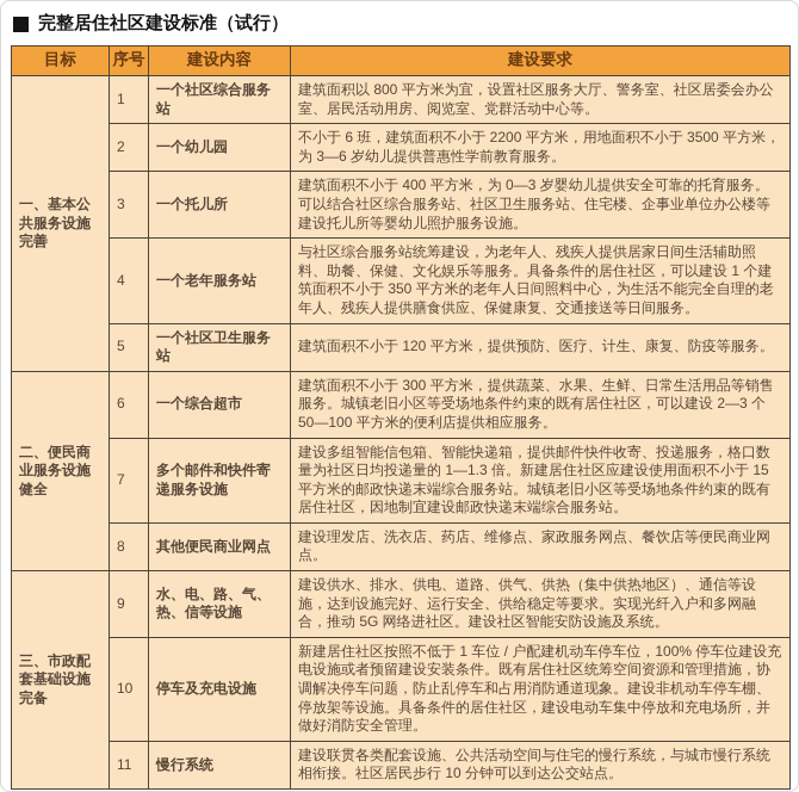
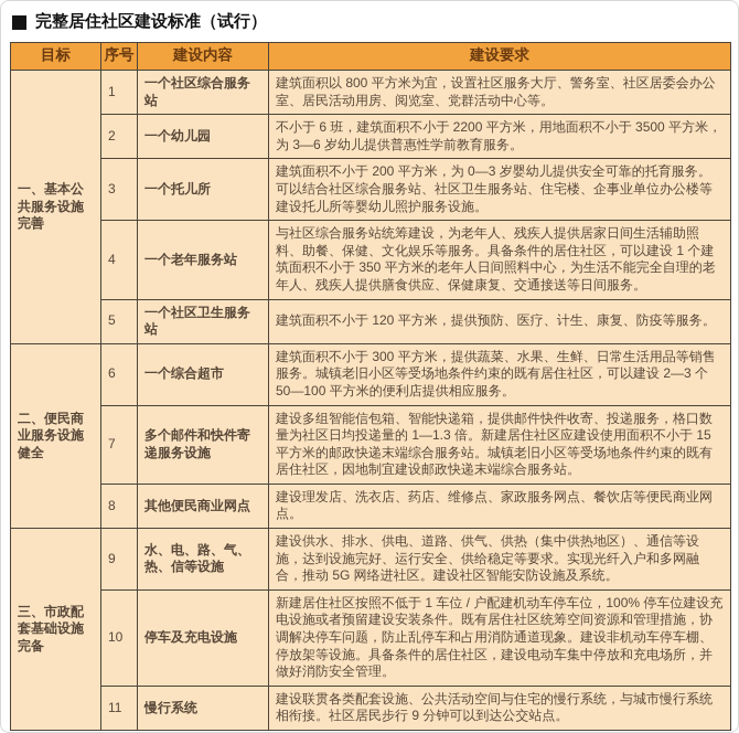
  完整居住社区建设标准（试行）
  目标	序号	建设内容	建设要求
  一、基本公共服务设施完善	1	一个社区综合服务站	建筑面积以 800 平方米为宜，设置社区服务大厅、警务室、社区居委会办公室、居民活动用房、阅览室、党群活动中心等。
  2	一个幼儿园	不小于 6 班，建筑面积不小于 2200 平方米，用地面积不小于 3500 平方米，为 3—6 岁幼儿提供普惠性学前教育服务。
- 3	一个托儿所	建筑面积不小于 400 平方米，为 0—3 岁婴幼儿提供安全可靠的托育服务。可以结合社区综合服务站、社区卫生服务站、住宅楼、企事业单位办公楼等建设托儿所等婴幼儿照护服务设施。
+ 3	一个托儿所	建筑面积不小于 200 平方米，为 0—3 岁婴幼儿提供安全可靠的托育服务。可以结合社区综合服务站、社区卫生服务站、住宅楼、企事业单位办公楼等建设托儿所等婴幼儿照护服务设施。
  4	一个老年服务站	与社区综合服务站统筹建设，为老年人、残疾人提供居家日间生活辅助照料、助餐、保健、文化娱乐等服务。具备条件的居住社区，可以建设 1 个建筑面积不小于 350 平方米的老年人日间照料中心，为生活不能完全自理的老年人、残疾人提供膳食供应、保健康复、交通接送等日间服务。
  5	一个社区卫生服务站	建筑面积不小于 120 平方米，提供预防、医疗、计生、康复、防疫等服务。
  二、便民商业服务设施健全	6	一个综合超市	建筑面积不小于 300 平方米，提供蔬菜、水果、生鲜、日常生活用品等销售服务。城镇老旧小区等受场地条件约束的既有居住社区，可以建设 2—3 个 50—100 平方米的便利店提供相应服务。
  7	多个邮件和快件寄递服务设施	建设多组智能信包箱、智能快递箱，提供邮件快件收寄、投递服务，格口数量为社区日均投递量的 1—1.3 倍。新建居住社区应建设使用面积不小于 15 平方米的邮政快递末端综合服务站。城镇老旧小区等受场地条件约束的既有居住社区，因地制宜建设邮政快递末端综合服务站。
  8	其他便民商业网点	建设理发店、洗衣店、药店、维修点、家政服务网点、餐饮店等便民商业网点。
  三、市政配套基础设施完备	9	水、电、路、气、热、信等设施	建设供水、排水、供电、道路、供气、供热（集中供热地区）、通信等设施，达到设施完好、运行安全、供给稳定等要求。实现光纤入户和多网融合，推动 5G 网络进社区。建设社区智能安防设施及系统。
  10	停车及充电设施	新建居住社区按照不低于 1 车位 / 户配建机动车停车位，100% 停车位建设充电设施或者预留建设安装条件。既有居住社区统筹空间资源和管理措施，协调解决停车问题，防止乱停车和占用消防通道现象。建设非机动车停车棚、停放架等设施。具备条件的居住社区，建设电动车集中停放和充电场所，并做好消防安全管理。
- 11	慢行系统	建设联贯各类配套设施、公共活动空间与住宅的慢行系统，与城市慢行系统相衔接。社区居民步行 10 分钟可以到达公交站点。
+ 11	慢行系统	建设联贯各类配套设施、公共活动空间与住宅的慢行系统，与城市慢行系统相衔接。社区居民步行 9 分钟可以到达公交站点。
